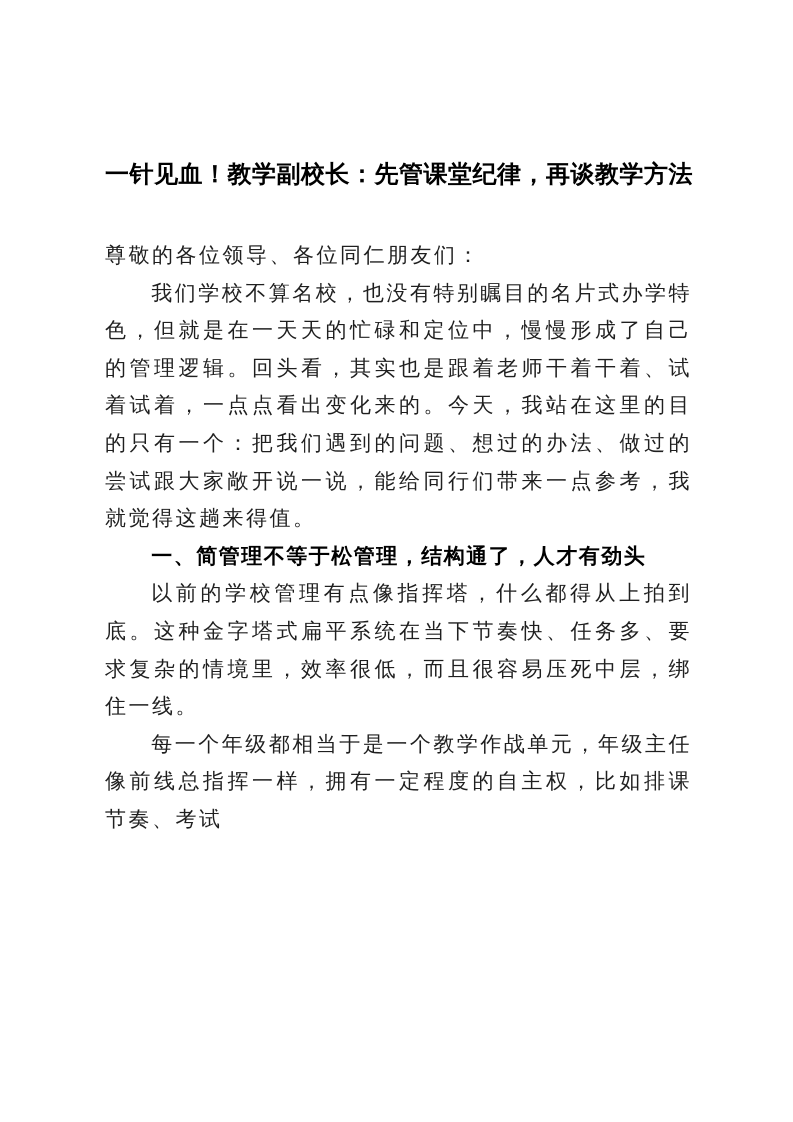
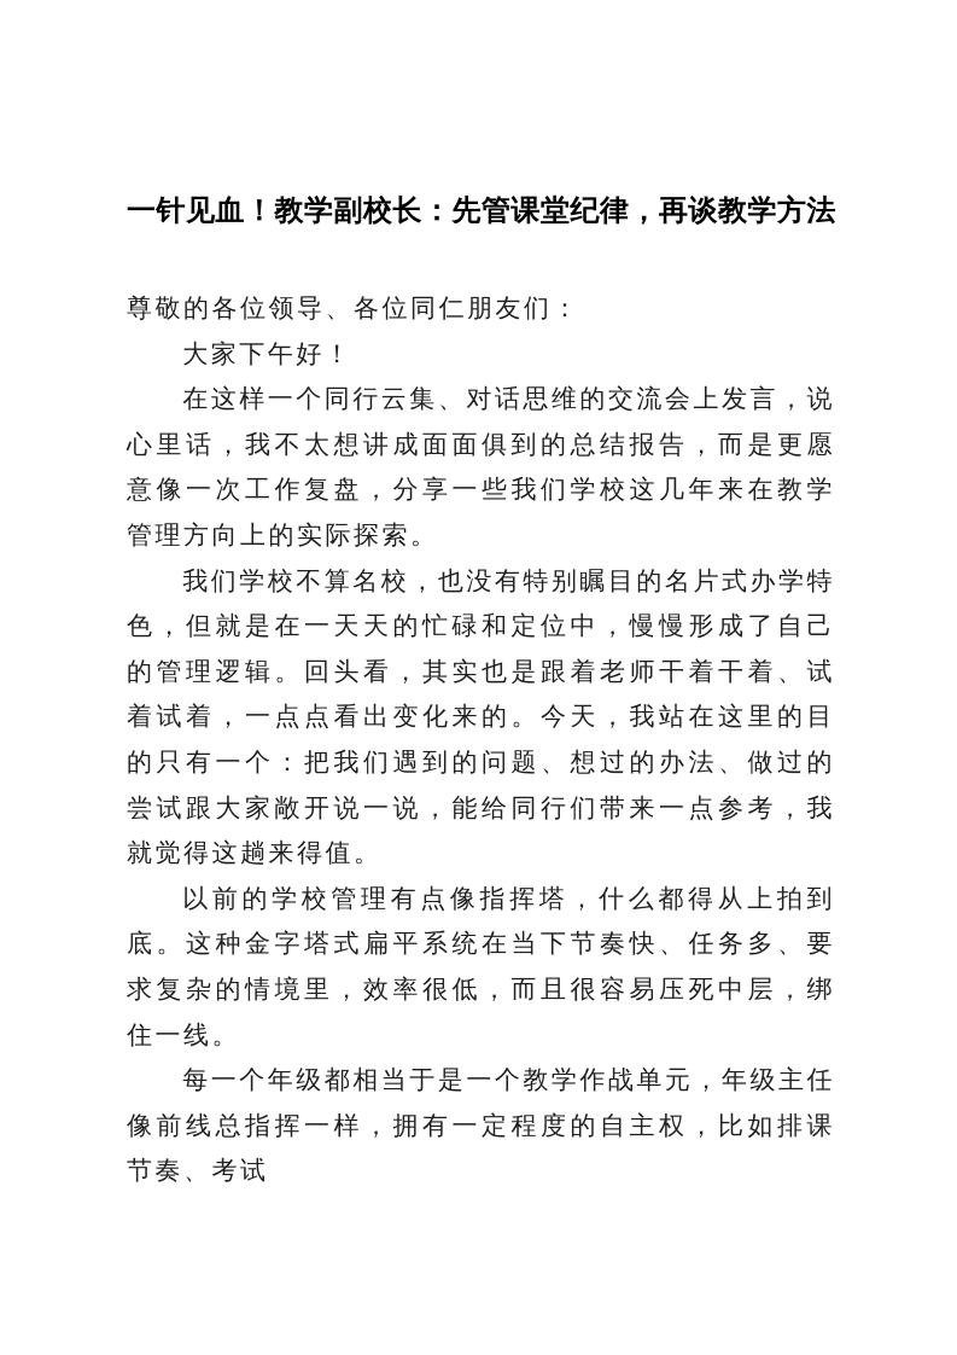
  一针见血！教学副校长：先管课堂纪律，再谈教学方法
  尊敬的各位领导、各位同仁朋友们：
+ 大家下午好！
+ 在这样一个同行云集、对话思维的交流会上发言，说心里话，我不太想讲成面面俱到的总结报告，而是更愿意像一次工作复盘，分享一些我们学校这几年来在教学管理方向上的实际探索。
  我们学校不算名校，也没有特别瞩目的名片式办学特色，但就是在一天天的忙碌和定位中，慢慢形成了自己的管理逻辑。回头看，其实也是跟着老师干着干着、试着试着，一点点看出变化来的。今天，我站在这里的目的只有一个：把我们遇到的问题、想过的办法、做过的尝试跟大家敞开说一说，能给同行们带来一点参考，我就觉得这趟来得值。
- 一、简管理不等于松管理，结构通了，人才有劲头
  以前的学校管理有点像指挥塔，什么都得从上拍到底。这种金字塔式扁平系统在当下节奏快、任务多、要求复杂的情境里，效率很低，而且很容易压死中层，绑住一线。
  每一个年级都相当于是一个教学作战单元，年级主任像前线总指挥一样，拥有一定程度的自主权，比如排课节奏、考试
